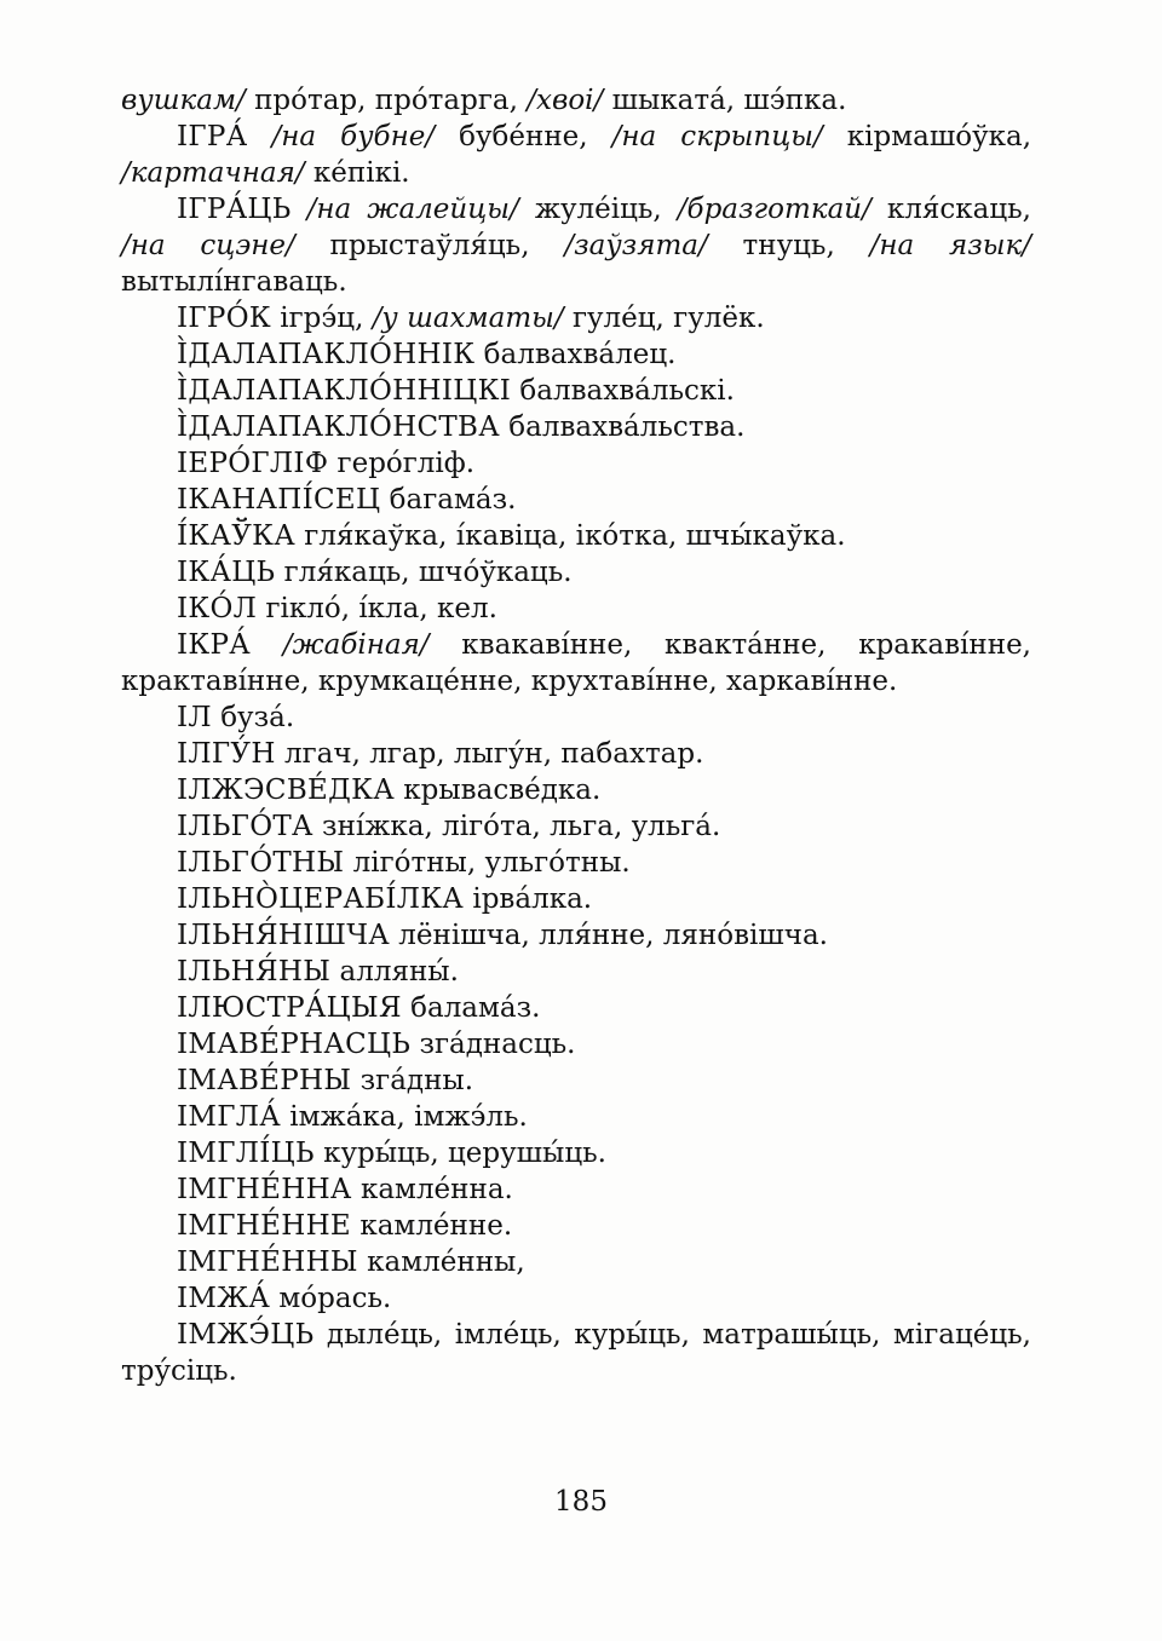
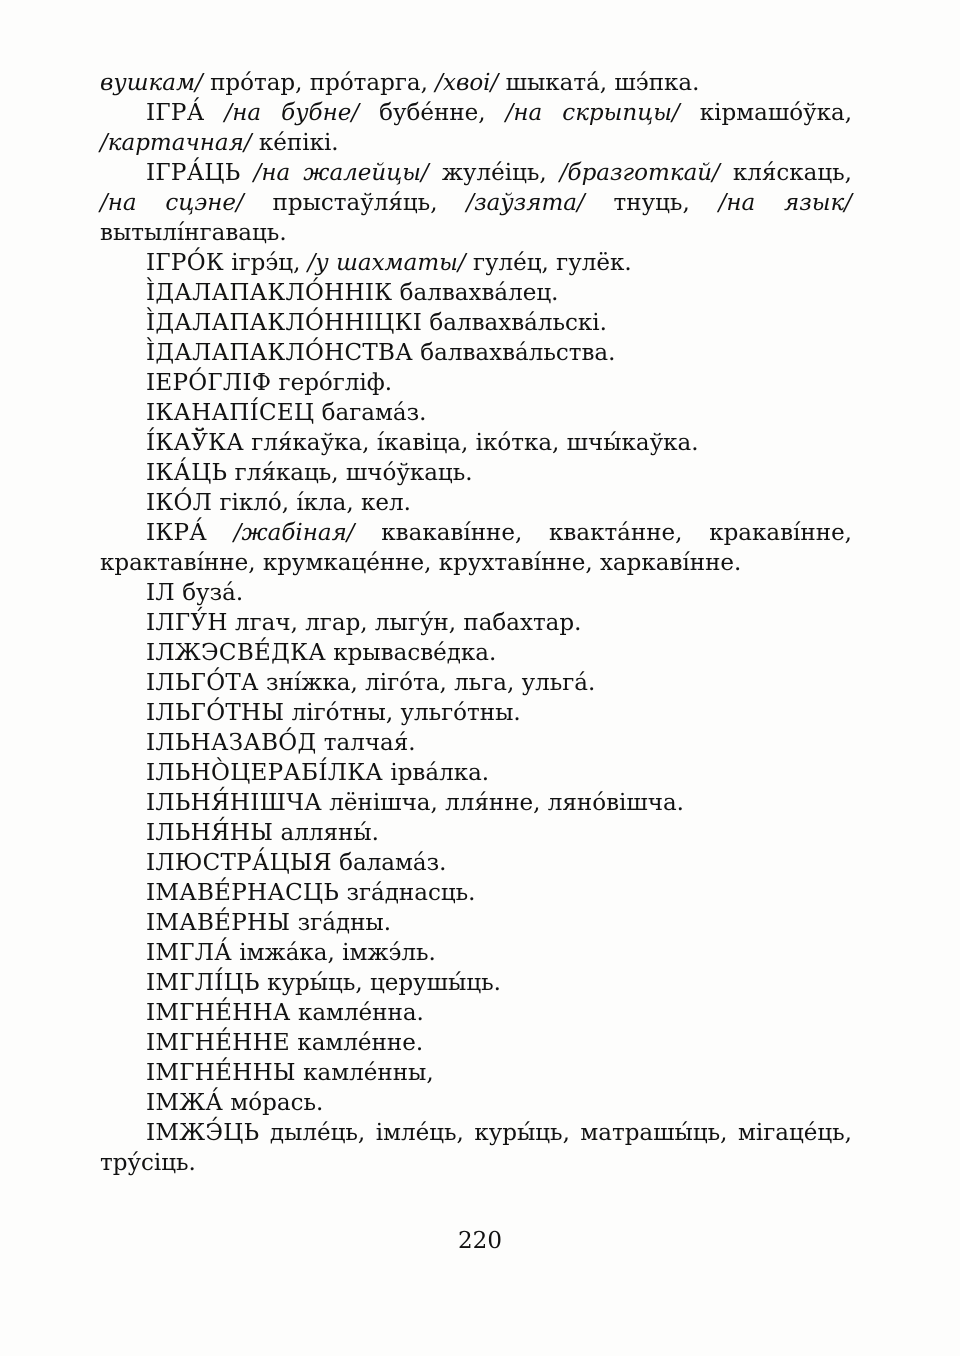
  вушкам/ про́тар, про́тарга, /хвоі/ шыката́, шэ́пка.
  ІГРА́ /на бубне/ бубе́нне, /на скрыпцы/ кірмашо́ўка,
  /картачная/ ке́пікі.
  ІГРА́ЦЬ /на жалейцы/ жуле́іць, /бразготкай/ кля́скаць,
  /на сцэне/ прыстаўля́ць, /заўзята/ тнуць, /на язык/
  вытылі́нгаваць.
  ІГРО́К ігрэ́ц, /у шахматы/ гуле́ц, гулёк.
  І̀ДАЛАПАКЛО́ННІК балвахва́лец.
  І̀ДАЛАПАКЛО́ННІЦКІ балвахва́льскі.
  І̀ДАЛАПАКЛО́НСТВА балвахва́льства.
  ІЕРО́ГЛІФ геро́гліф.
  ІКАНАПІ́СЕЦ багама́з.
  І́КАЎКА гля́каўка, і́кавіца, іко́тка, шчы́каўка.
  ІКА́ЦЬ гля́каць, шчо́ўкаць.
  ІКО́Л гікло́, і́кла, кел.
  ІКРА́ /жабіная/ квакаві́нне, квакта́нне, кракаві́нне,
  крактаві́нне, крумкаце́нне, крухтаві́нне, харкаві́нне.
  ІЛ буза́.
  ІЛГУ́Н лгач, лгар, лыгу́н, пабахтар.
  ІЛЖЭСВЕ́ДКА крывасве́дка.
  ІЛЬГО́ТА зні́жка, ліго́та, льга, ульга́.
  ІЛЬГО́ТНЫ ліго́тны, ульго́тны.
+ ІЛЬНАЗАВО́Д талчая́.
  ІЛЬНО̀ЦЕРАБІ́ЛКА ірва́лка.
  ІЛЬНЯ́НІШЧА лёнішча, лля́нне, ляно́вішча.
  ІЛЬНЯ́НЫ алляны́.
  ІЛЮСТРА́ЦЫЯ балама́з.
  ІМАВЕ́РНАСЦЬ зга́днасць.
  ІМАВЕ́РНЫ зга́дны.
  ІМГЛА́ імжа́ка, імжэ́ль.
  ІМГЛІ́ЦЬ куры́ць, церушы́ць.
  ІМГНЕ́ННА камле́нна.
  ІМГНЕ́ННЕ камле́нне.
  ІМГНЕ́ННЫ камле́нны,
  ІМЖА́ мо́рась.
  ІМЖЭ́ЦЬ дыле́ць, імле́ць, куры́ць, матрашы́ць, мігаце́ць,
  тру́сіць.
- 185
+ 220
